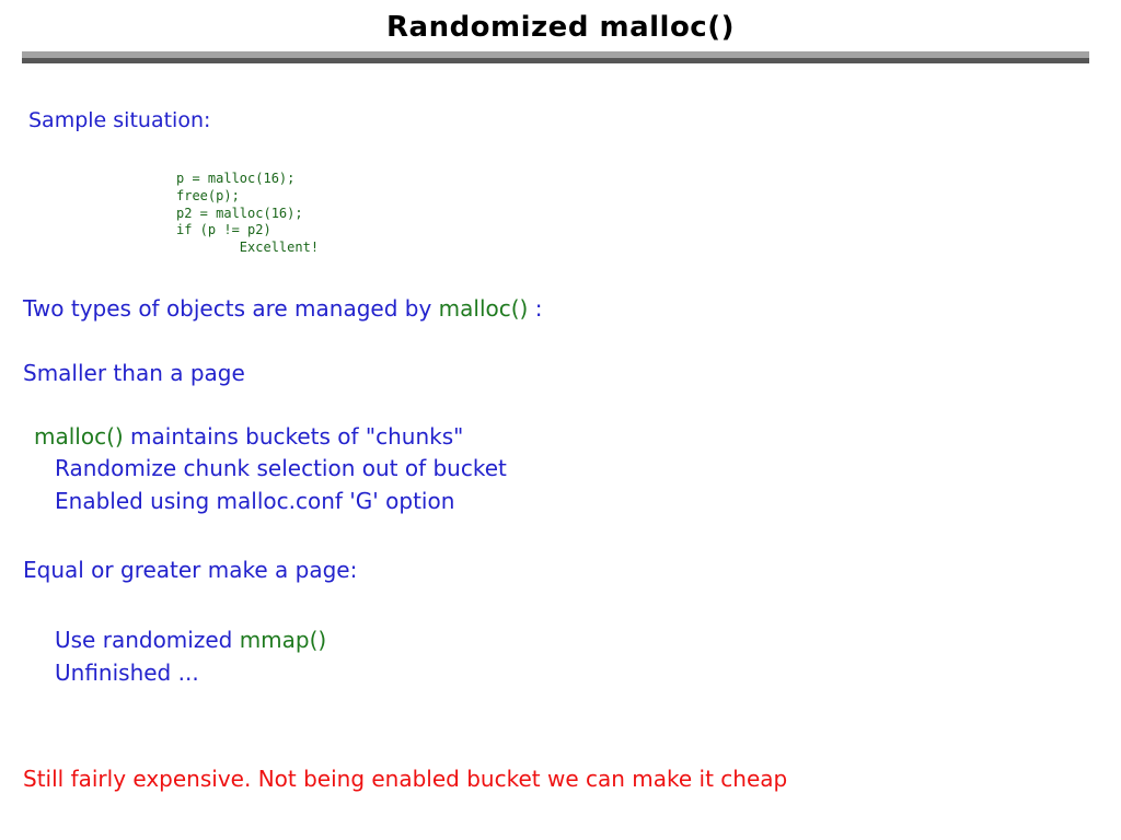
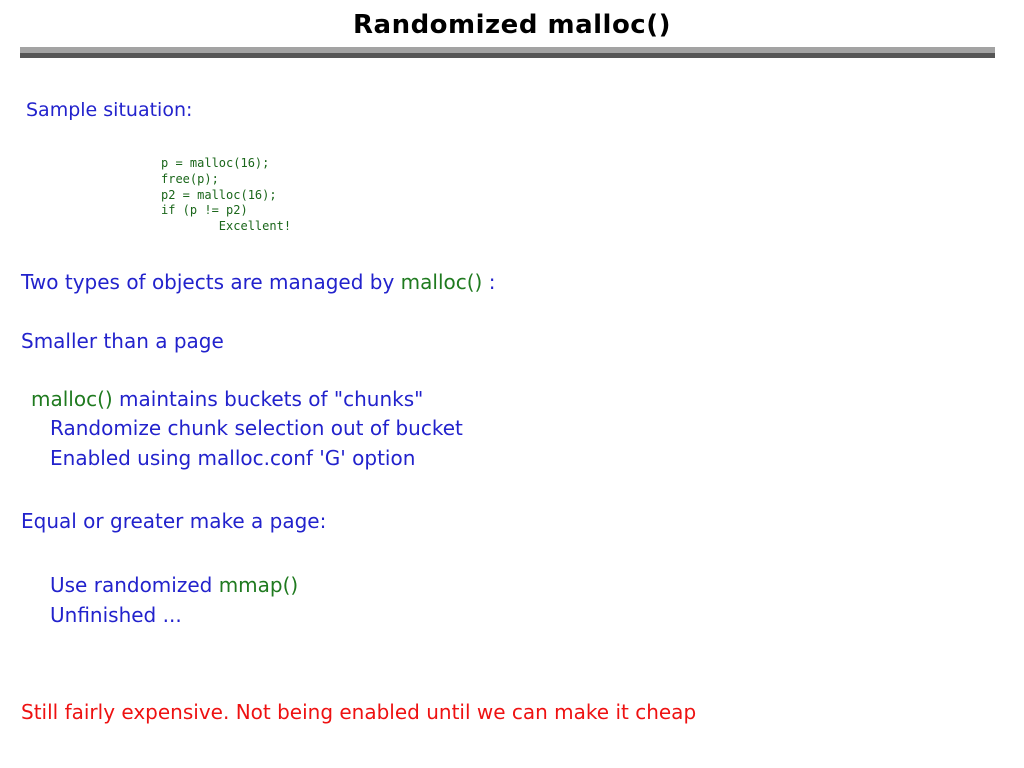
  Randomized malloc()
  Sample situation:
  p = malloc(16);
  free(p);
  p2 = malloc(16);
  if (p != p2)
  Excellent!
  Two types of objects are managed by malloc() :
  Smaller than a page
  malloc() maintains buckets of "chunks"
  Randomize chunk selection out of bucket
  Enabled using malloc.conf 'G' option
  Equal or greater make a page:
  Use randomized mmap()
  Unfinished ...
- Still fairly expensive. Not being enabled bucket we can make it cheap
+ Still fairly expensive. Not being enabled until we can make it cheap
